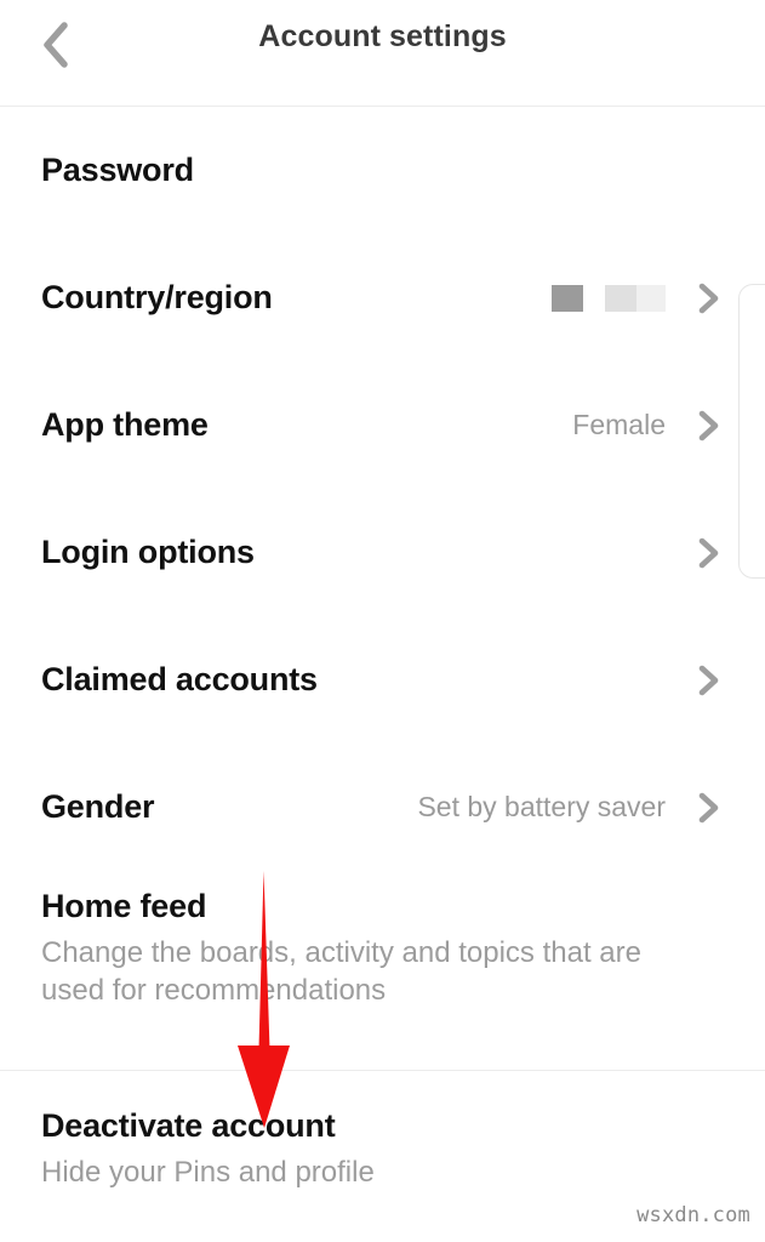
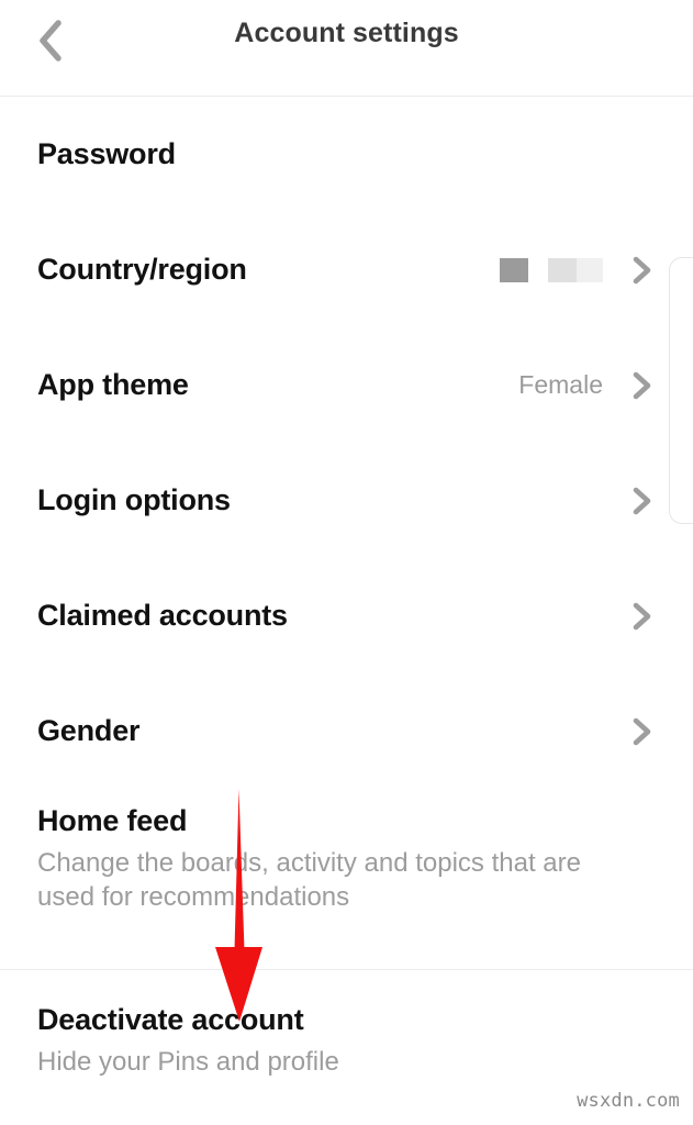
  Account settings
  Password
  Country/region
  App theme
  Female
  Login options
  Claimed accounts
  Gender
- Set by battery saver
  Home feed
  Change the boars, activity and topics that are used for recommndations
  Deactivate account
  Hide your Pins and profile
  wsxdn.com
